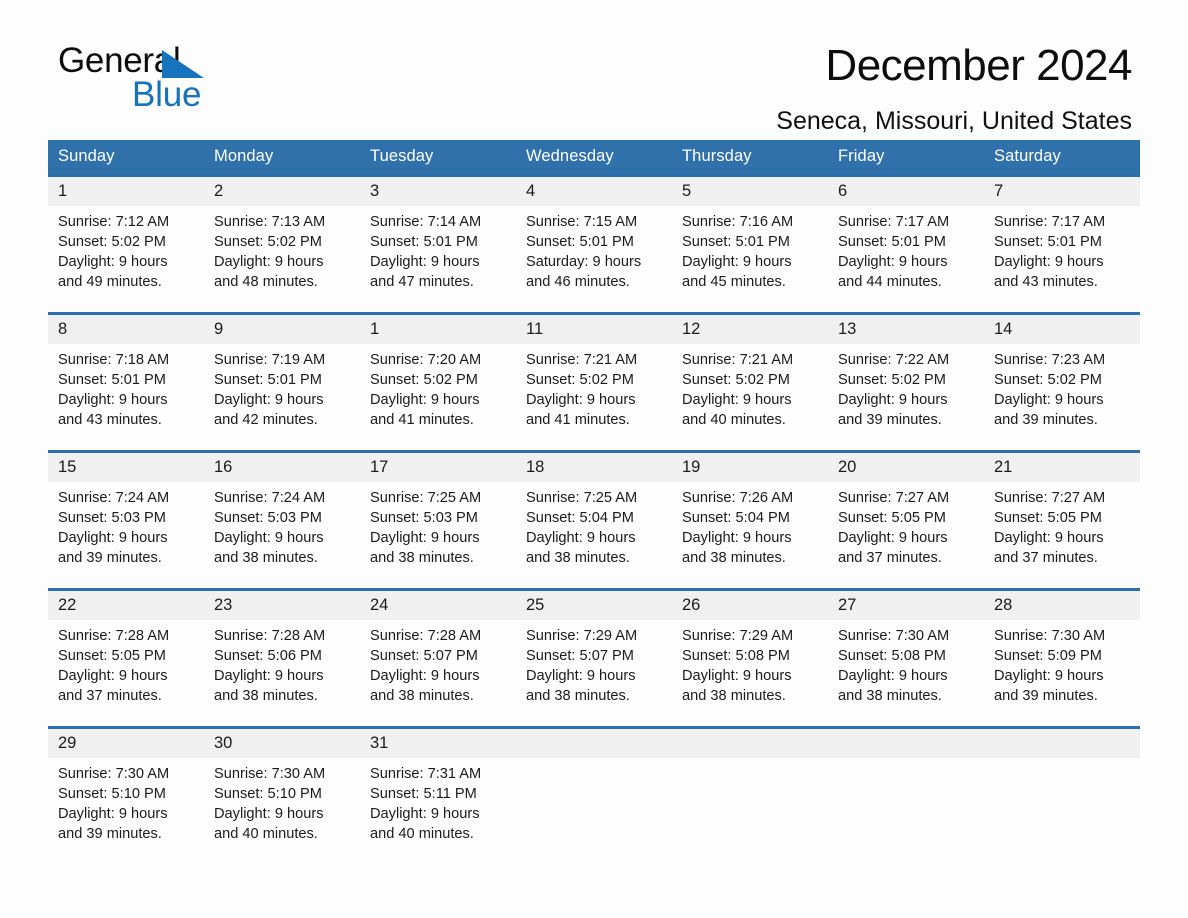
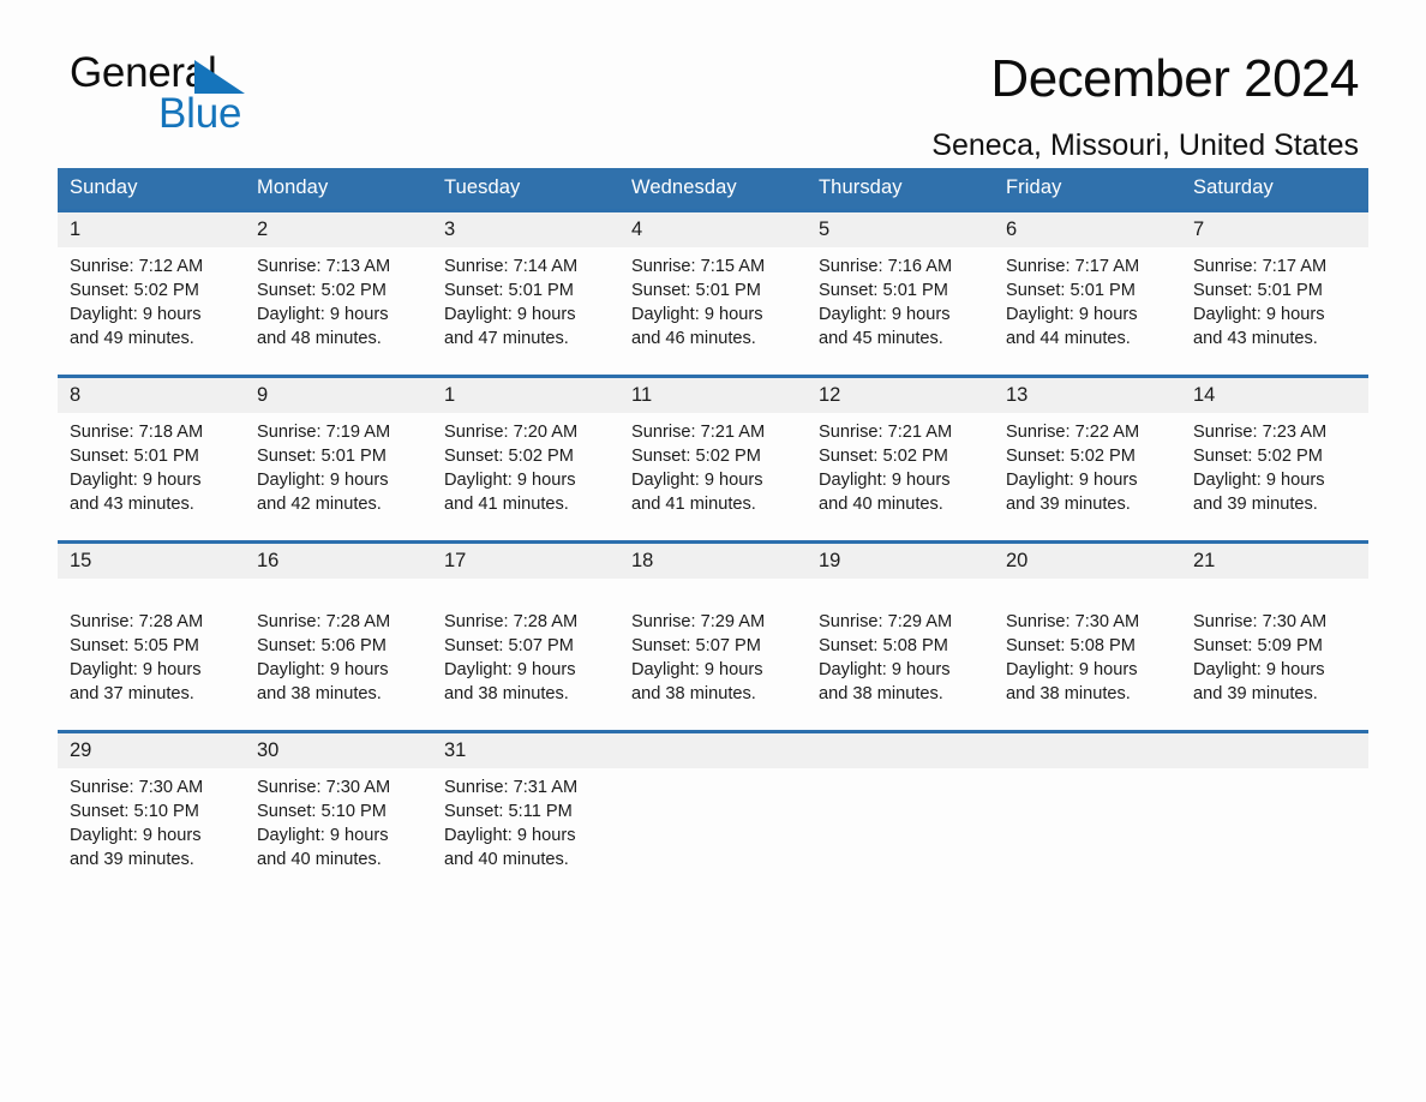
  General
  Blue
  December 2024
  Seneca, Missouri, United States
  Sunday	Monday	Tuesday	Wednesday	Thursday	Friday	Saturday
  1	2	3	4	5	6	7
- Sunrise: 7:12 AM Sunset: 5:02 PM Daylight: 9 hours and 49 minutes.	Sunrise: 7:13 AM Sunset: 5:02 PM Daylight: 9 hours and 48 minutes.	Sunrise: 7:14 AM Sunset: 5:01 PM Daylight: 9 hours and 47 minutes.	Sunrise: 7:15 AM Sunset: 5:01 PM Saturday: 9 hours and 46 minutes.	Sunrise: 7:16 AM Sunset: 5:01 PM Daylight: 9 hours and 45 minutes.	Sunrise: 7:17 AM Sunset: 5:01 PM Daylight: 9 hours and 44 minutes.	Sunrise: 7:17 AM Sunset: 5:01 PM Daylight: 9 hours and 43 minutes.
+ Sunrise: 7:12 AM Sunset: 5:02 PM Daylight: 9 hours and 49 minutes.	Sunrise: 7:13 AM Sunset: 5:02 PM Daylight: 9 hours and 48 minutes.	Sunrise: 7:14 AM Sunset: 5:01 PM Daylight: 9 hours and 47 minutes.	Sunrise: 7:15 AM Sunset: 5:01 PM Daylight: 9 hours and 46 minutes.	Sunrise: 7:16 AM Sunset: 5:01 PM Daylight: 9 hours and 45 minutes.	Sunrise: 7:17 AM Sunset: 5:01 PM Daylight: 9 hours and 44 minutes.	Sunrise: 7:17 AM Sunset: 5:01 PM Daylight: 9 hours and 43 minutes.
  8	9	1	11	12	13	14
  Sunrise: 7:18 AM Sunset: 5:01 PM Daylight: 9 hours and 43 minutes.	Sunrise: 7:19 AM Sunset: 5:01 PM Daylight: 9 hours and 42 minutes.	Sunrise: 7:20 AM Sunset: 5:02 PM Daylight: 9 hours and 41 minutes.	Sunrise: 7:21 AM Sunset: 5:02 PM Daylight: 9 hours and 41 minutes.	Sunrise: 7:21 AM Sunset: 5:02 PM Daylight: 9 hours and 40 minutes.	Sunrise: 7:22 AM Sunset: 5:02 PM Daylight: 9 hours and 39 minutes.	Sunrise: 7:23 AM Sunset: 5:02 PM Daylight: 9 hours and 39 minutes.
  15	16	17	18	19	20	21
- Sunrise: 7:24 AM Sunset: 5:03 PM Daylight: 9 hours and 39 minutes.	Sunrise: 7:24 AM Sunset: 5:03 PM Daylight: 9 hours and 38 minutes.	Sunrise: 7:25 AM Sunset: 5:03 PM Daylight: 9 hours and 38 minutes.	Sunrise: 7:25 AM Sunset: 5:04 PM Daylight: 9 hours and 38 minutes.	Sunrise: 7:26 AM Sunset: 5:04 PM Daylight: 9 hours and 38 minutes.	Sunrise: 7:27 AM Sunset: 5:05 PM Daylight: 9 hours and 37 minutes.	Sunrise: 7:27 AM Sunset: 5:05 PM Daylight: 9 hours and 37 minutes.
- 22	23	24	25	26	27	28
  Sunrise: 7:28 AM Sunset: 5:05 PM Daylight: 9 hours and 37 minutes.	Sunrise: 7:28 AM Sunset: 5:06 PM Daylight: 9 hours and 38 minutes.	Sunrise: 7:28 AM Sunset: 5:07 PM Daylight: 9 hours and 38 minutes.	Sunrise: 7:29 AM Sunset: 5:07 PM Daylight: 9 hours and 38 minutes.	Sunrise: 7:29 AM Sunset: 5:08 PM Daylight: 9 hours and 38 minutes.	Sunrise: 7:30 AM Sunset: 5:08 PM Daylight: 9 hours and 38 minutes.	Sunrise: 7:30 AM Sunset: 5:09 PM Daylight: 9 hours and 39 minutes.
  29	30	31
  Sunrise: 7:30 AM Sunset: 5:10 PM Daylight: 9 hours and 39 minutes.	Sunrise: 7:30 AM Sunset: 5:10 PM Daylight: 9 hours and 40 minutes.	Sunrise: 7:31 AM Sunset: 5:11 PM Daylight: 9 hours and 40 minutes.
